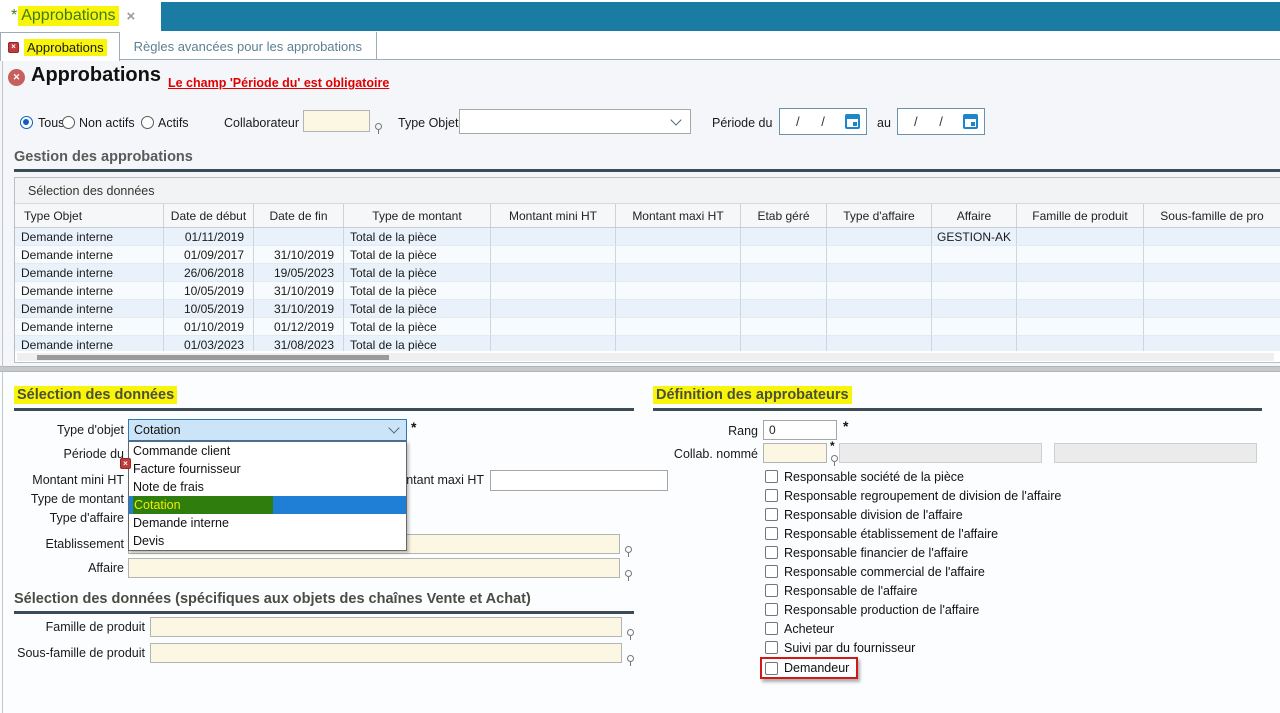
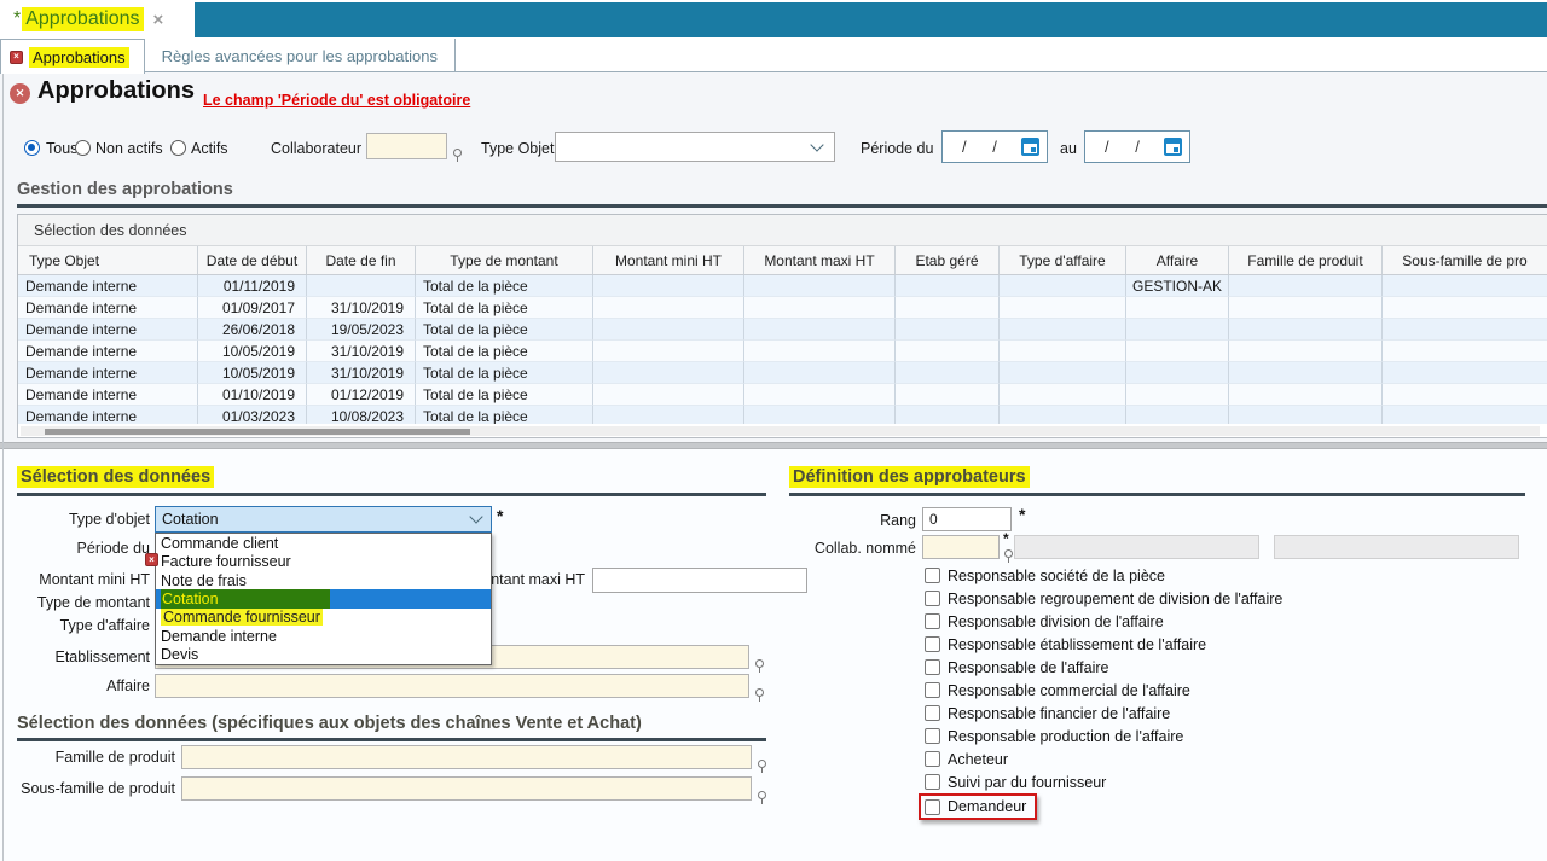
  *
  Approbations
  ×
  ×
  Approbations
  Règles avancées pour les approbations
  ✕
  Approbations
  Le champ 'Période du' est obligatoire
  Tou
  Non actifs
  Actifs
  Collaborateur
  Type Objet
  Période du
  / /
  au
  / /
  Gestion des approbations
  Sélection des données
  Type Objet
  Date de début
  Date de fin
  Type de montant
  Montant mini HT
  Montant maxi HT
  Etab géré
  Type d'affaire
  Affaire
  Famille de produit
  Sous-famille de pro
  Demande interne
  01/11/2019
  Total de la pièce
  GESTION-AK
  Demande interne
  01/09/2017
  31/10/2019
  Total de la pièce
  Demande interne
  26/06/2018
  19/05/2023
  Total de la pièce
  Demande interne
  10/05/2019
  31/10/2019
  Total de la pièce
  Demande interne
  10/05/2019
  31/10/2019
  Total de la pièce
  Demande interne
  01/10/2019
  01/12/2019
  Total de la pièce
  Demande interne
  01/03/2023
- 31/08/2023
+ 10/08/2023
  Total de la pièce
  Sélection des données
  Type d'objet
  Cotation
  *
  Période du
  ×
  Montant mini HT
  ntant maxi HT
  Type de montant
  Type d'affaire
  Etablissement
  Affaire
  Commande client
  Facture fournisseur
  Note de frais
  Cotation
+ Commande fournisseur
  Demande interne
  Devis
  Sélection des données (spécifiques aux objets des chaînes Vente et Achat)
  Famille de produit
  Sous-famille de produit
  Définition des approbateurs
  Rang
  0
  *
  Collab. nommé
  *
  Responsable société de la pièce
  Responsable regroupement de division de l'affaire
  Responsable division de l'affaire
  Responsable établissement de l'affaire
- Responsable financier de l'affaire
+ Responsable de l'affaire
  Responsable commercial de l'affaire
- Responsable de l'affaire
+ Responsable financier de l'affaire
  Responsable production de l'affaire
  Acheteur
  Suivi par du fournisseur
  Demandeur
